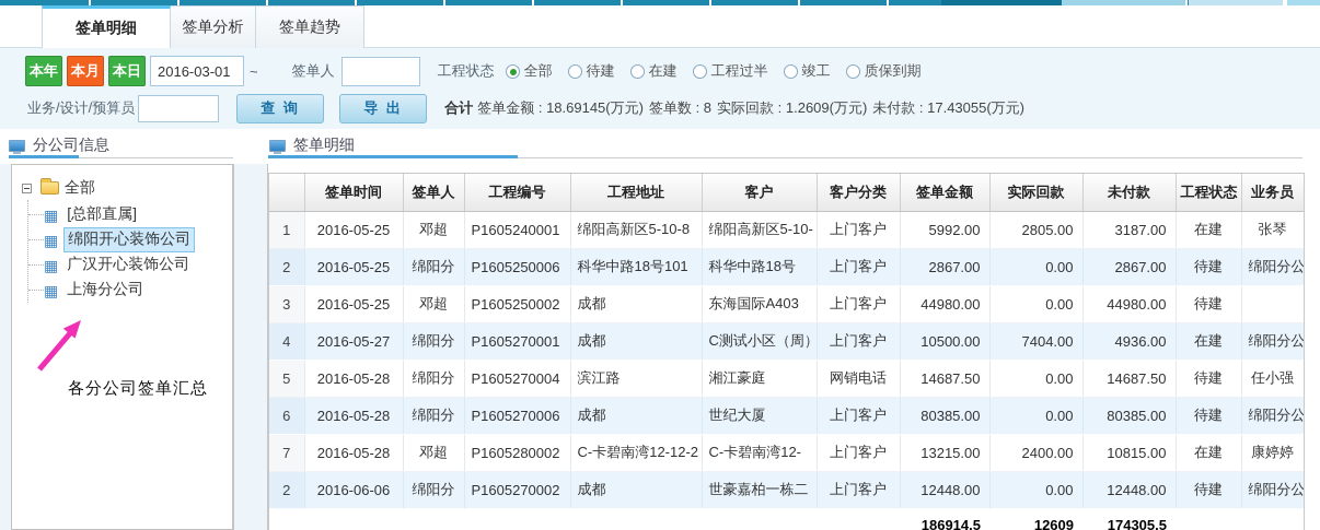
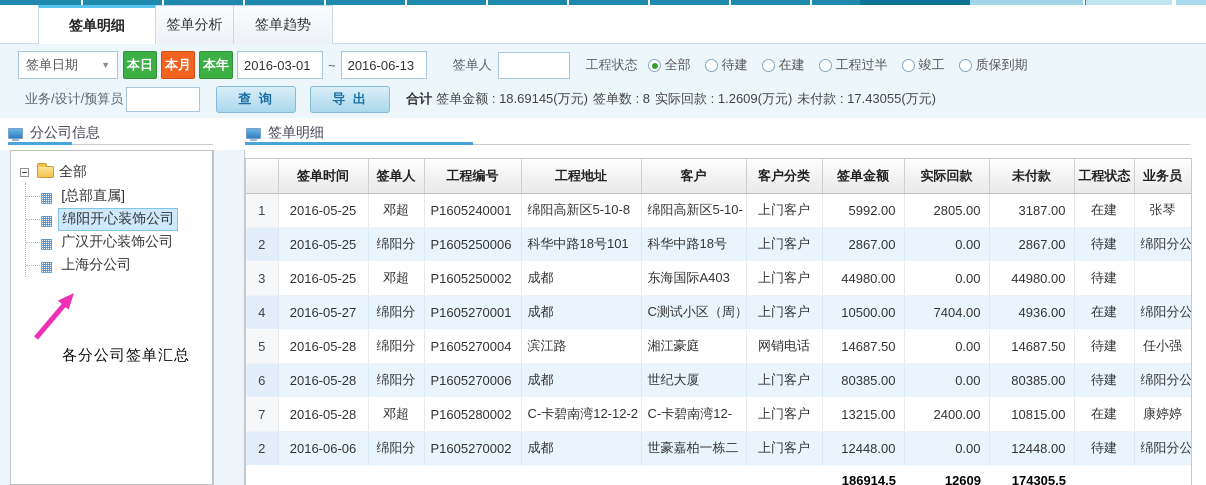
  签单明细
  签单分析
  签单趋势
+ 签单日期
+ ▼
- 本年
+ 本日
  本月
- 本日
+ 本年
  2016-03-01
  ~
+ 2016-06-13
  签单人
  工程状态
  全部
  待建
  在建
  工程过半
  竣工
  质保到期
  业务/设计/预算员
  查 询
  导 出
  合计 签单金额 : 18.69145(万元) 签单数 : 8 实际回款 : 1.2609(万元) 未付款 : 17.43055(万元)
  分公司信息
  全部
  ▦
  [总部直属]
  ▦
  绵阳开心装饰公司
  ▦
  广汉开心装饰公司
  ▦
  上海分公司
  各分公司签单汇总
  签单明细
  	签单时间	签单人	工程编号	工程地址	客户	客户分类	签单金额	实际回款	未付款	工程状态	业务员
  1	2016-05-25	邓超	P1605240001	绵阳高新区5-10-8	绵阳高新区5-10-	上门客户	5992.00	2805.00	3187.00	在建	张琴
  2	2016-05-25	绵阳分	P1605250006	科华中路18号101	科华中路18号	上门客户	2867.00	0.00	2867.00	待建	绵阳分公
  3	2016-05-25	邓超	P1605250002	成都	东海国际A403	上门客户	44980.00	0.00	44980.00	待建
  4	2016-05-27	绵阳分	P1605270001	成都	C测试小区（周）	上门客户	10500.00	7404.00	4936.00	在建	绵阳分公
  5	2016-05-28	绵阳分	P1605270004	滨江路	湘江豪庭	网销电话	14687.50	0.00	14687.50	待建	任小强
  6	2016-05-28	绵阳分	P1605270006	成都	世纪大厦	上门客户	80385.00	0.00	80385.00	待建	绵阳分公
  7	2016-05-28	邓超	P1605280002	C-卡碧南湾12-12-2	C-卡碧南湾12-	上门客户	13215.00	2400.00	10815.00	在建	康婷婷
  2	2016-06-06	绵阳分	P1605270002	成都	世豪嘉柏一栋二	上门客户	12448.00	0.00	12448.00	待建	绵阳分公
  							186914.5	12609	174305.5
